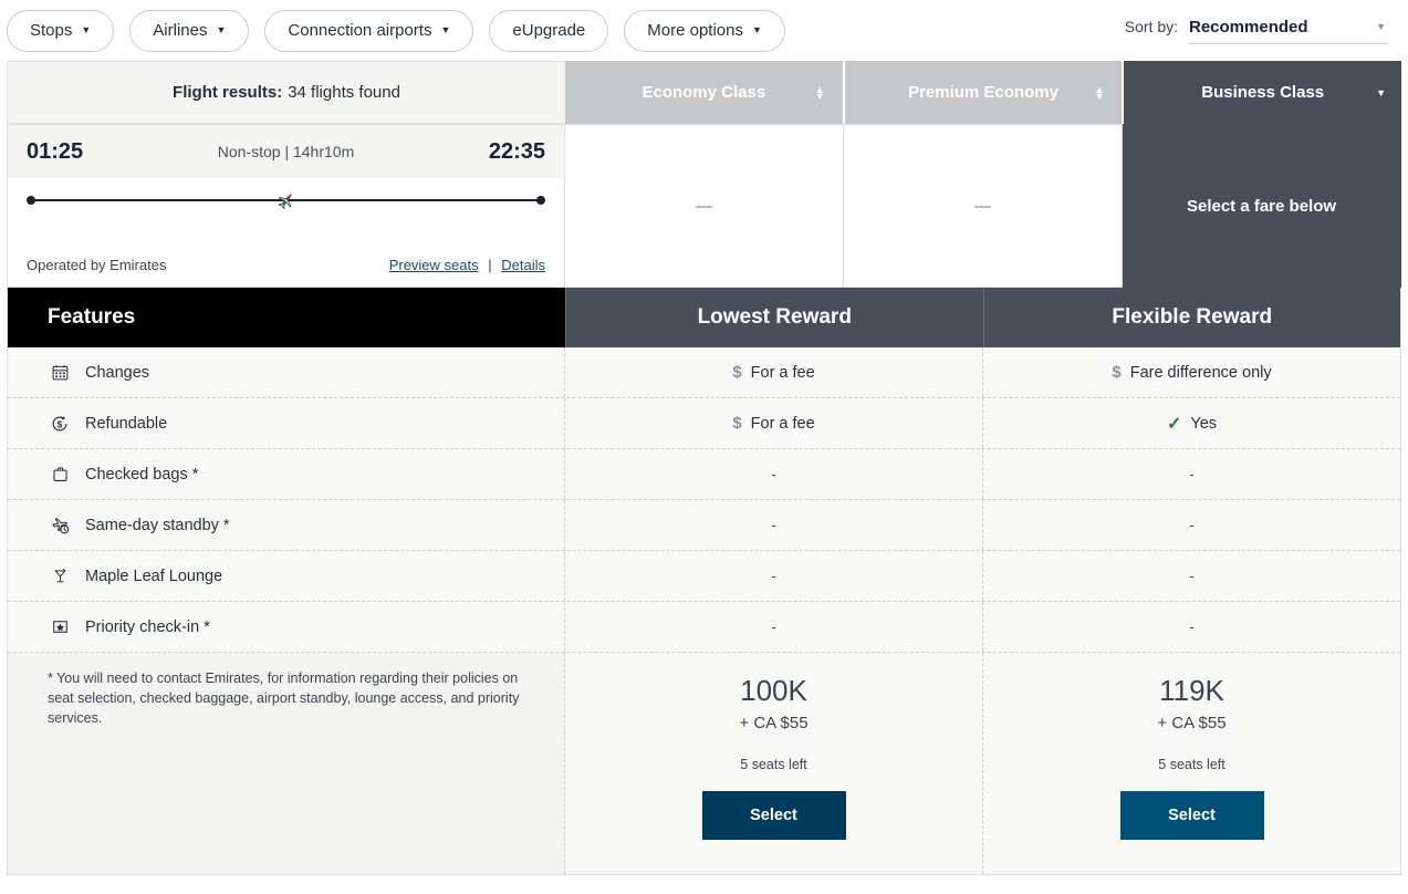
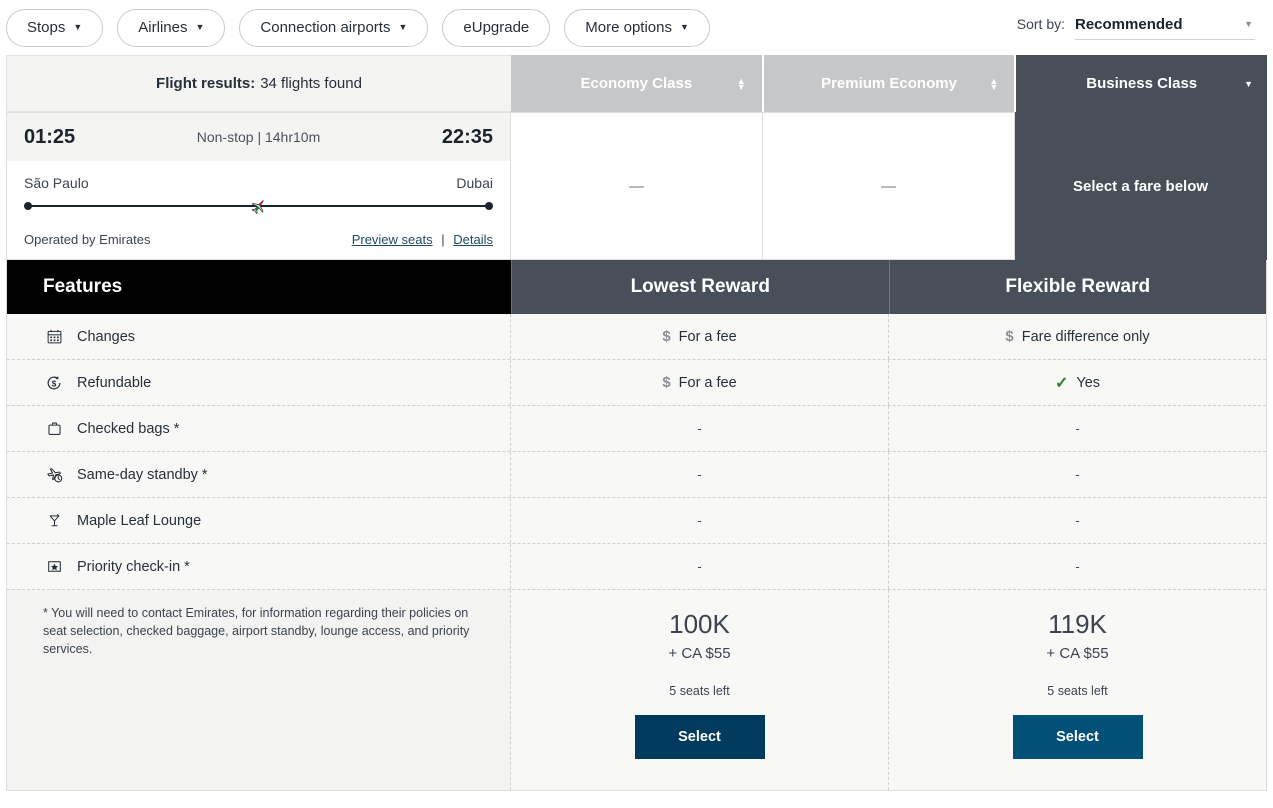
  Stops
  ▼
  Airlines
  ▼
  Connection airports
  ▼
  eUpgrade
  More options
  ▼
  Sort by:
  Recommended
  ▼
  Flight results:
  34 flights found
  Economy Class
  ▲
  ▼
  Premium Economy
  ▲
  ▼
  Business Class
  ▼
  01:25
  Non-stop | 14hr10m
  22:35
+ São Paulo
+ Dubai
  Operated by Emirates
  Preview seats | Details
  —
  —
  Select a fare below
  Features
  Lowest Reward
  Flexible Reward
  Changes
  $
  For a fee
  $
  Fare difference only
  $
  Refundable
  $
  For a fee
  ✓
  Yes
  Checked bags *
  -
  -
  Same-day standby *
  -
  -
  Maple Leaf Lounge
  -
  -
  Priority check-in *
  -
  -
  * You will need to contact Emirates, for information regarding their policies on seat selection, checked baggage, airport standby, lounge access, and priority services.
  100K
  + CA $55
  5 seats left
  Select
  119K
  + CA $55
  5 seats left
  Select
